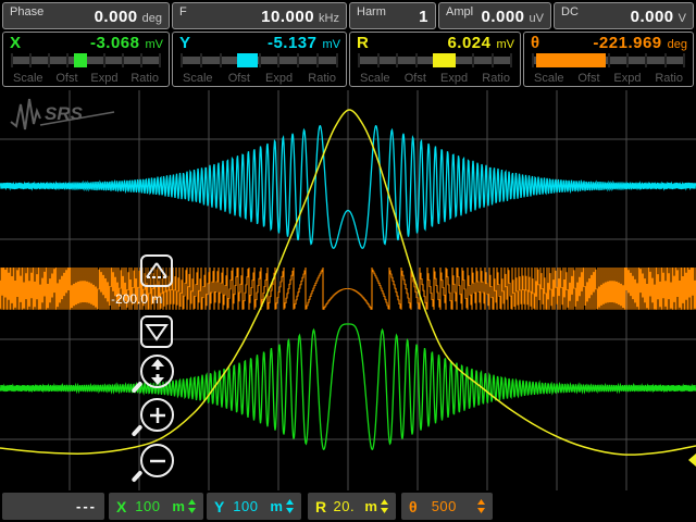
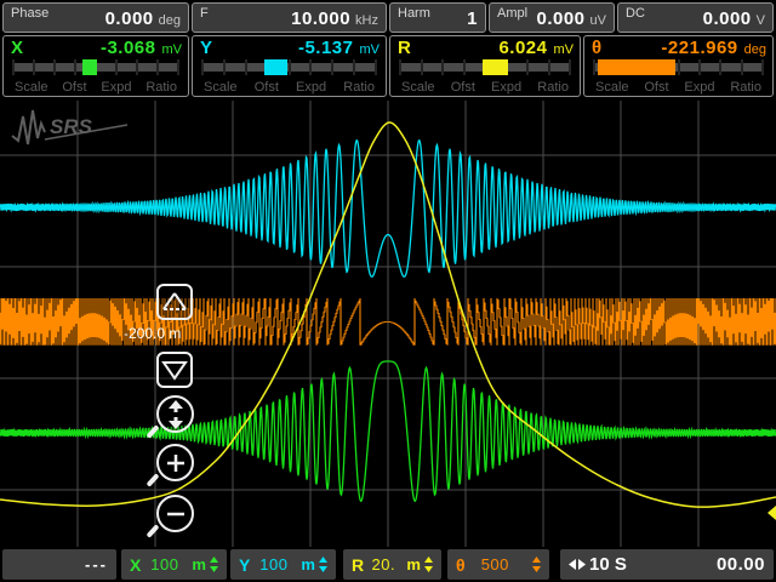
  Phase
  0.000
  deg
  F
  10.000
  kHz
  Harm
  1
  Ampl
  0.000
  uV
  DC
  0.000
  V
  X
  -3.068
  mV
  Scale
  Ofst
  Expd
  Ratio
  Y
  -5.137
  mV
  Scale
  Ofst
  Expd
  Ratio
  R
  6.024
  mV
  Scale
  Ofst
  Expd
  Ratio
  θ
  -221.969
  deg
  Scale
  Ofst
  Expd
  Ratio
  SRS
  -200.0 m
  ---
  X
  100
  m
  Y
  100
  m
  R
  20.
  m
  θ
  500
+ 10 S
+ 00.00
